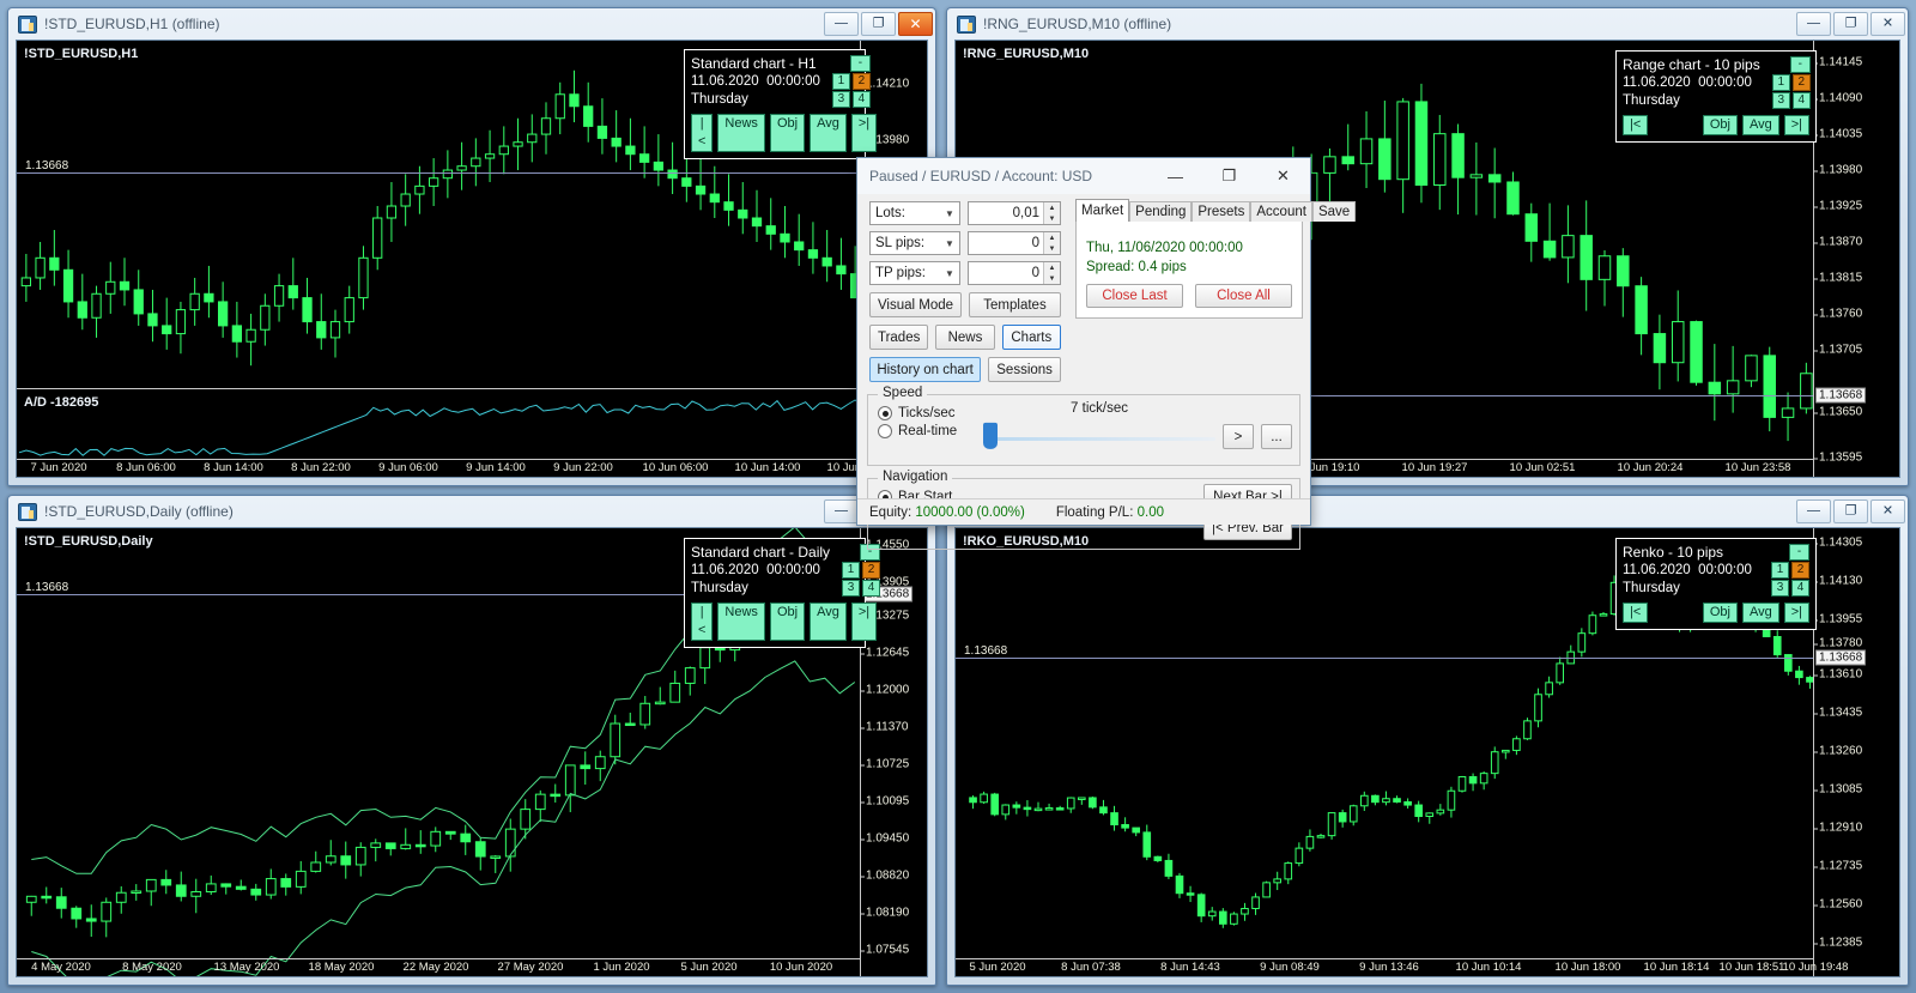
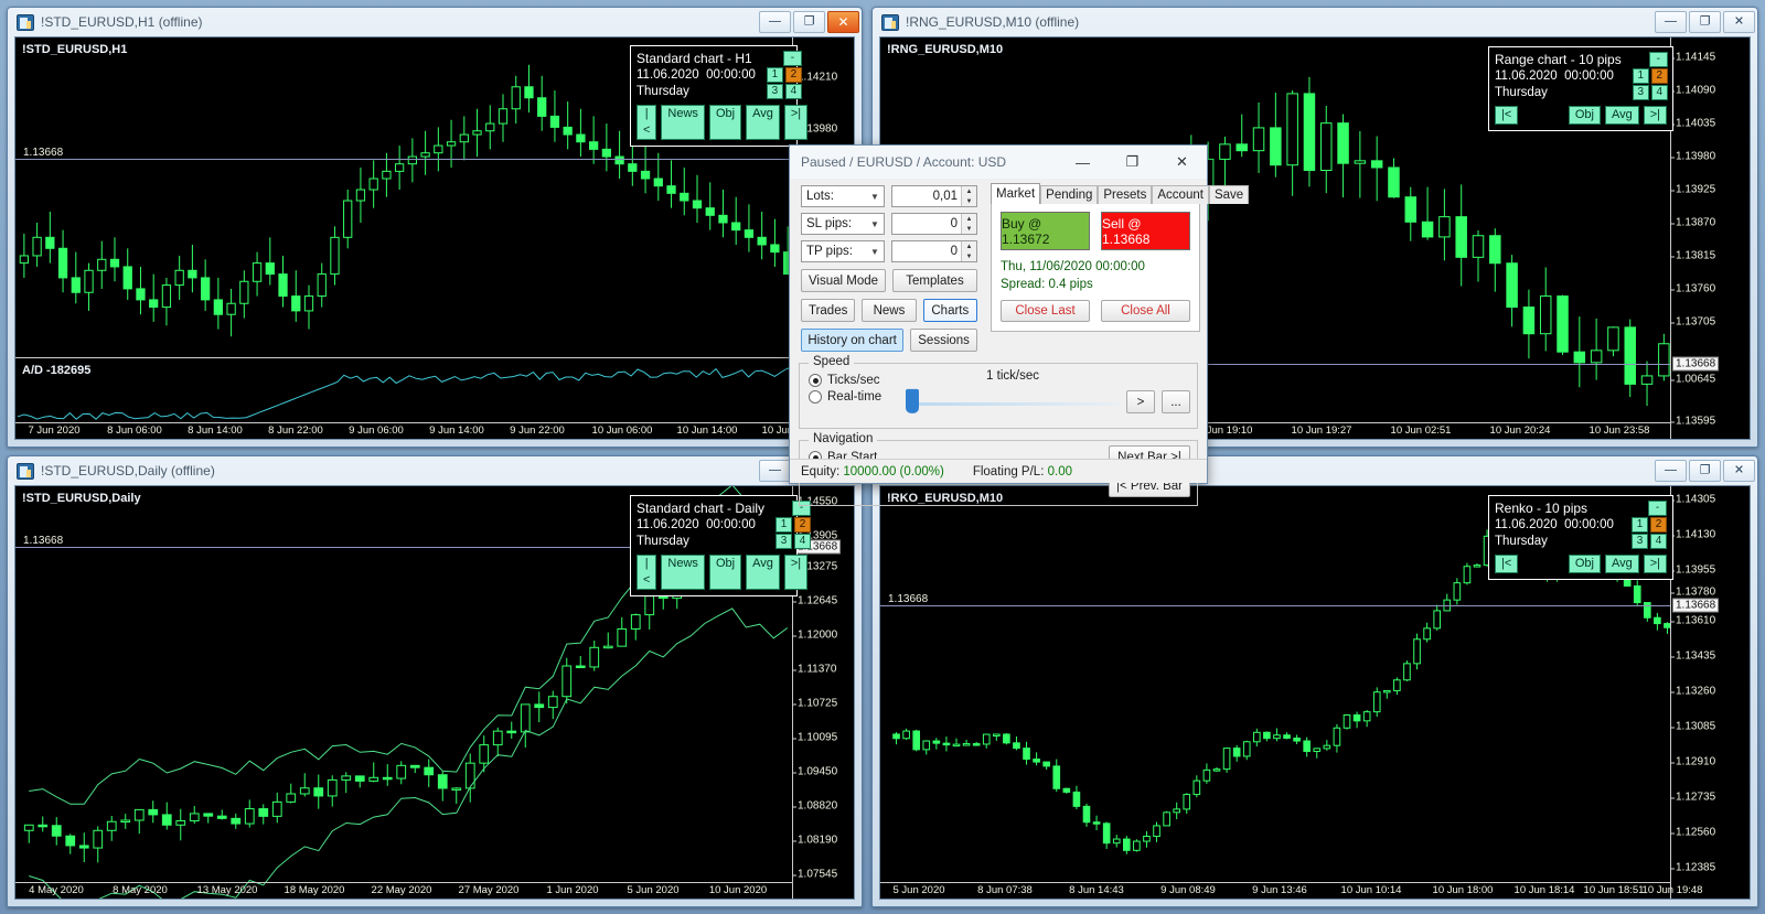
  !STD_EURUSD,H1 (offline)
  —
  ❐
  ✕
  !STD_EURUSD,H1
  A/D -182695
  1.13668
  .14210
  13980
  7 Jun 2020
  8 Jun 06:00
  8 Jun 14:00
  8 Jun 22:00
  9 Jun 06:00
  9 Jun 14:00
  9 Jun 22:00
  10 Jun 06:00
  10 Jun 14:00
  Standard chart - H1
  11.06.2020 00:00:00
  Thursday
  -
  1
  2
  3
  4
  |<
  News
  Obj
  Avg
  >|
  !RNG_EURUSD,M10 (offline)
  —
  ❐
  ✕
  !RNG_EURUSD,M10
  1.14145
  1.14090
  1.14035
  1.13980
  1.13925
  1.13870
  1.13815
  1.13760
  1.13705
  1.13668
- 1.13650
+ 1.00645
  1.13595
  Jun 19:10
  10 Jun 19:27
  10 Jun 02:51
  10 Jun 20:24
  10 Jun 23:58
  Range chart - 10 pips
  11.06.2020 00:00:00
  Thursday
  -
  1
  2
  3
  4
  |<
  Obj
  Avg
  >|
  !STD_EURUSD,Daily (offline)
  —
  !STD_EURUSD,Daily
  1.13668
  13275
  1.12645
  1.12000
  1.11370
  1.10725
  1.10095
  1.09450
  1.08820
  1.08190
  1.07545
  4 May 2020
  8 May 2020
  13 May 2020
  18 May 2020
  22 May 2020
  27 May 2020
  1 Jun 2020
  5 Jun 2020
  10 Jun 2020
  Standard chart - Daily
  11.06.2020 00:00:00
  Thursday
  -
  1
  2
  3
  4
  |<
  News
  Obj
  Avg
  >|
  —
  ❐
  ✕
  !RKO_EURUSD,M10
  1.13668
  1.14305
  1.14130
  1.13955
  1.13668
  1.13780
  1.13610
  1.13435
  1.13260
  1.13085
  1.12910
  1.12735
  1.12560
  1.12385
  5 Jun 2020
  8 Jun 07:38
  8 Jun 14:43
  9 Jun 08:49
  9 Jun 13:46
  10 Jun 10:14
  10 Jun 18:00
  10 Jun 18:14
  10 Jun 18:51
  10 Jun 19:48
  Renko - 10 pips
  11.06.2020 00:00:00
  Thursday
  -
  1
  2
  3
  4
  |<
  Obj
  Avg
  >|
  Paused / EURUSD / Account: USD
  —
  ❐
  ✕
  Lots:
  ▼
  0,01
  SL pips:
  ▼
  0
  TP pips:
  ▼
  0
  Visual Mode
  Templates
  Trades
  News
  Charts
  History on chart
  Sessions
  Market
  Pending
  Presets
  Account
  Save
+ Buy @ 1.13672
+ Sell @ 1.13668
  Thu, 11/06/2020 00:00:00
  Spread: 0.4 pips
  Close Last
  Close All
  Speed
  Ticks/sec
  Real-time
- 7 tick/sec
+ 1 tick/sec
  >
  ...
  Navigation
  Bar Start
  Next Bar >|
  |< Prev. Bar
  Equity: 10000.00 (0.00%)
  Floating P/L: 0.00
